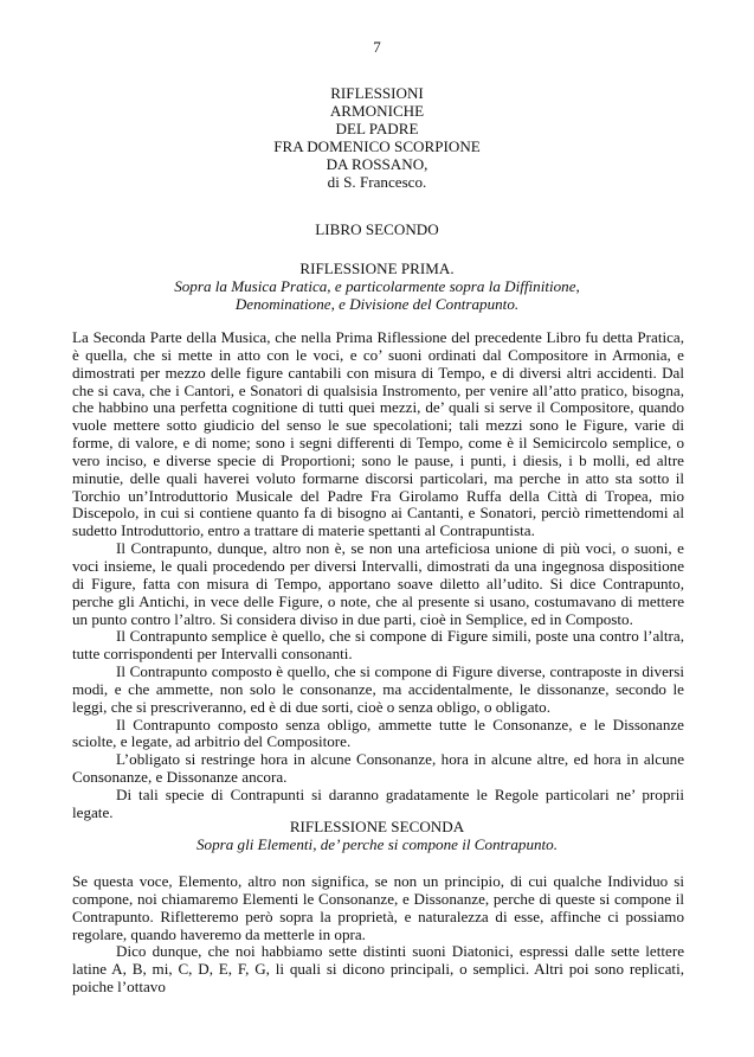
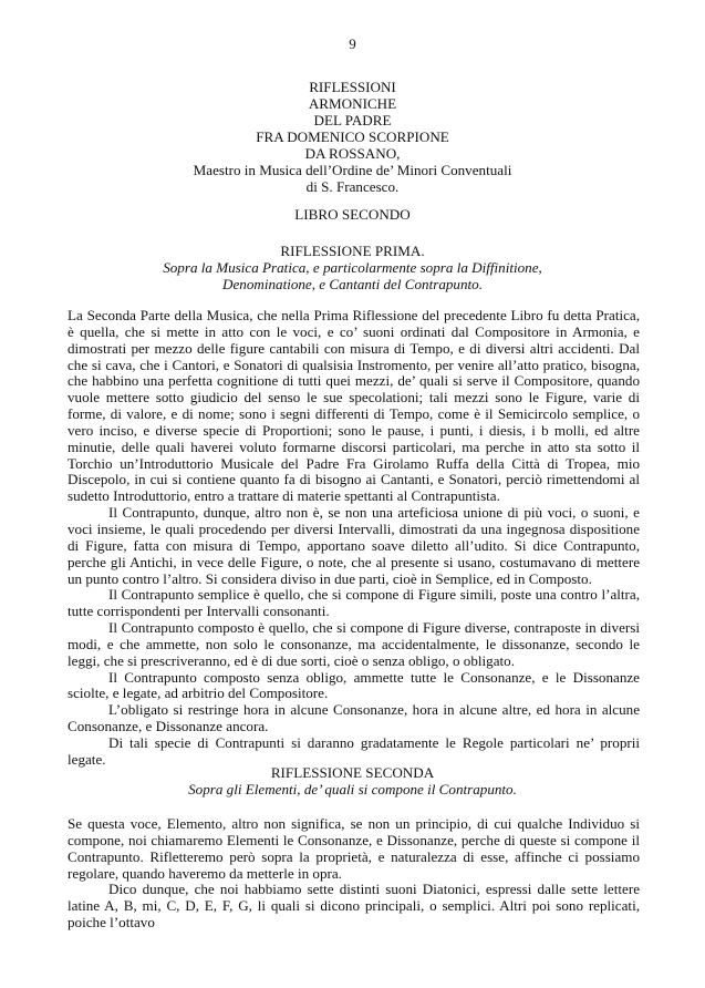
- 7
+ 9
  RIFLESSIONI
  ARMONICHE
  DEL PADRE
  FRA DOMENICO SCORPIONE
  DA ROSSANO,
+ Maestro in Musica dell’Ordine de’ Minori Conventuali
  di S. Francesco.
  LIBRO SECONDO
  RIFLESSIONE PRIMA.
  Sopra la Musica Pratica, e particolarmente sopra la Diffinitione,
- Denominatione, e Divisione del Contrapunto.
+ Denominatione, e Cantanti del Contrapunto.
  La Seconda Parte della Musica, che nella Prima Riflessione del precedente Libro fu detta Pratica, è quella, che si mette in atto con le voci, e co’ suoni ordinati dal Compositore in Armonia, e dimostrati per mezzo delle figure cantabili con misura di Tempo, e di diversi altri accidenti. Dal che si cava, che i Cantori, e Sonatori di qualsisia Instromento, per venire all’atto pratico, bisogna, che habbino una perfetta cognitione di tutti quei mezzi, de’ quali si serve il Compositore, quando vuole mettere sotto giudicio del senso le sue specolationi; tali mezzi sono le Figure, varie di forme, di valore, e di nome; sono i segni differenti di Tempo, come è il Semicircolo semplice, o vero inciso, e diverse specie di Proportioni; sono le pause, i punti, i diesis, i b molli, ed altre minutie, delle quali haverei voluto formarne discorsi particolari, ma perche in atto sta sotto il Torchio un’Introduttorio Musicale del Padre Fra Girolamo Ruffa della Città di Tropea, mio Discepolo, in cui si contiene quanto fa di bisogno ai Cantanti, e Sonatori, perciò rimettendomi al sudetto Introduttorio, entro a trattare di materie spettanti al Contrapuntista.
  Il Contrapunto, dunque, altro non è, se non una arteficiosa unione di più voci, o suoni, e voci insieme, le quali procedendo per diversi Intervalli, dimostrati da una ingegnosa dispositione di Figure, fatta con misura di Tempo, apportano soave diletto all’udito. Si dice Contrapunto, perche gli Antichi, in vece delle Figure, o note, che al presente si usano, costumavano di mettere un punto contro l’altro. Si considera diviso in due parti, cioè in Semplice, ed in Composto.
  Il Contrapunto semplice è quello, che si compone di Figure simili, poste una contro l’altra, tutte corrispondenti per Intervalli consonanti.
  Il Contrapunto composto è quello, che si compone di Figure diverse, contraposte in diversi modi, e che ammette, non solo le consonanze, ma accidentalmente, le dissonanze, secondo le leggi, che si prescriveranno, ed è di due sorti, cioè o senza obligo, o obligato.
  Il Contrapunto composto senza obligo, ammette tutte le Consonanze, e le Dissonanze sciolte, e legate, ad arbitrio del Compositore.
  L’obligato si restringe hora in alcune Consonanze, hora in alcune altre, ed hora in alcune Consonanze, e Dissonanze ancora.
  Di tali specie di Contrapunti si daranno gradatamente le Regole particolari ne’ proprii legate.
  RIFLESSIONE SECONDA
- Sopra gli Elementi, de’ perche si compone il Contrapunto.
+ Sopra gli Elementi, de’ quali si compone il Contrapunto.
  Se questa voce, Elemento, altro non significa, se non un principio, di cui qualche Individuo si compone, noi chiamaremo Elementi le Consonanze, e Dissonanze, perche di queste si compone il Contrapunto. Rifletteremo però sopra la proprietà, e naturalezza di esse, affinche ci possiamo regolare, quando haveremo da metterle in opra.
  Dico dunque, che noi habbiamo sette distinti suoni Diatonici, espressi dalle sette lettere latine A, B, mi, C, D, E, F, G, li quali si dicono principali, o semplici. Altri poi sono replicati, poiche l’ottavo
